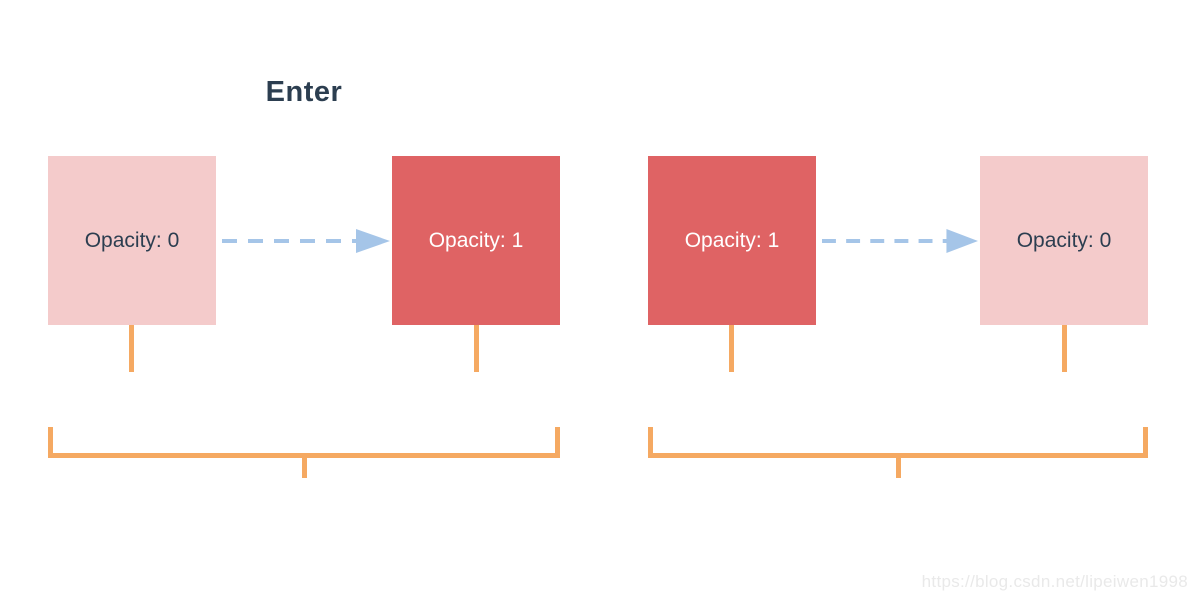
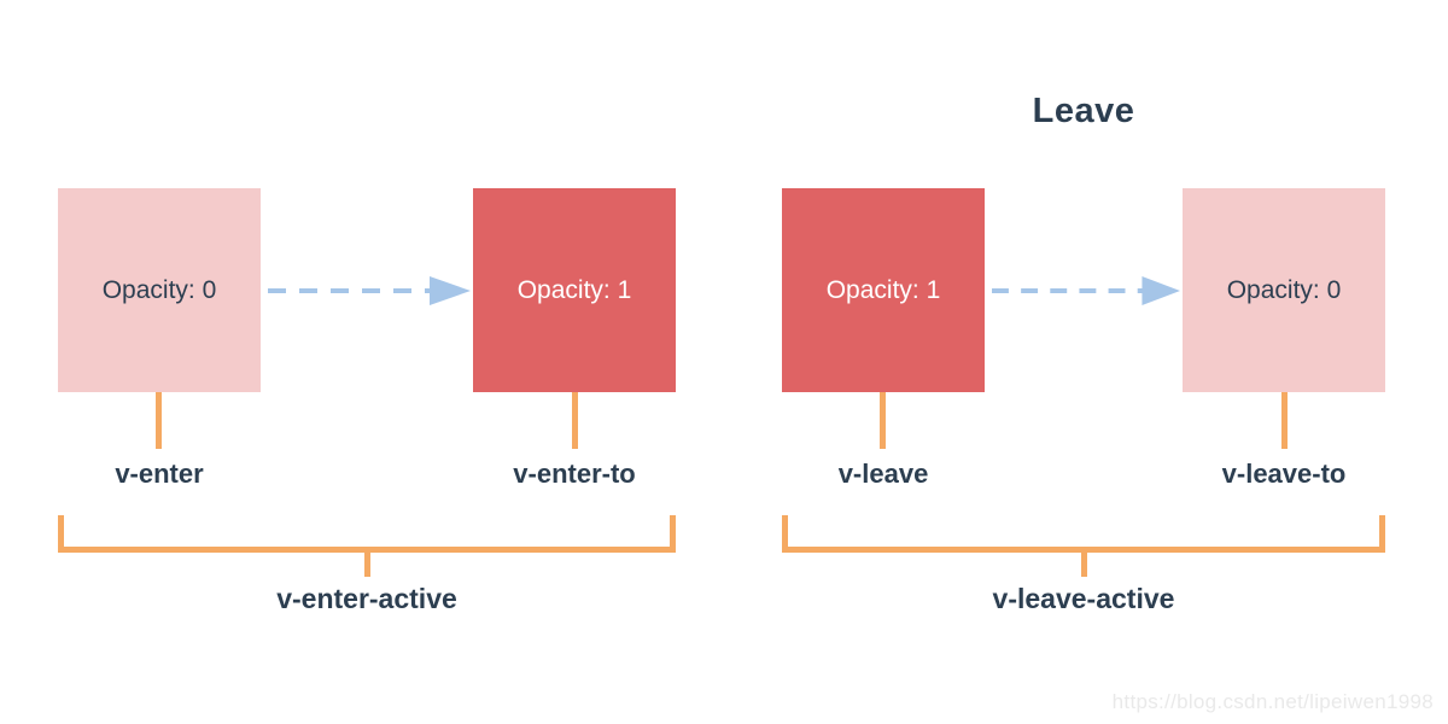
- Enter
  Opacity: 0
  Opacity: 1
+ v-enter
+ v-enter-to
+ v-enter-active
+ Leave
  Opacity: 1
  Opacity: 0
+ v-leave
+ v-leave-to
+ v-leave-active
